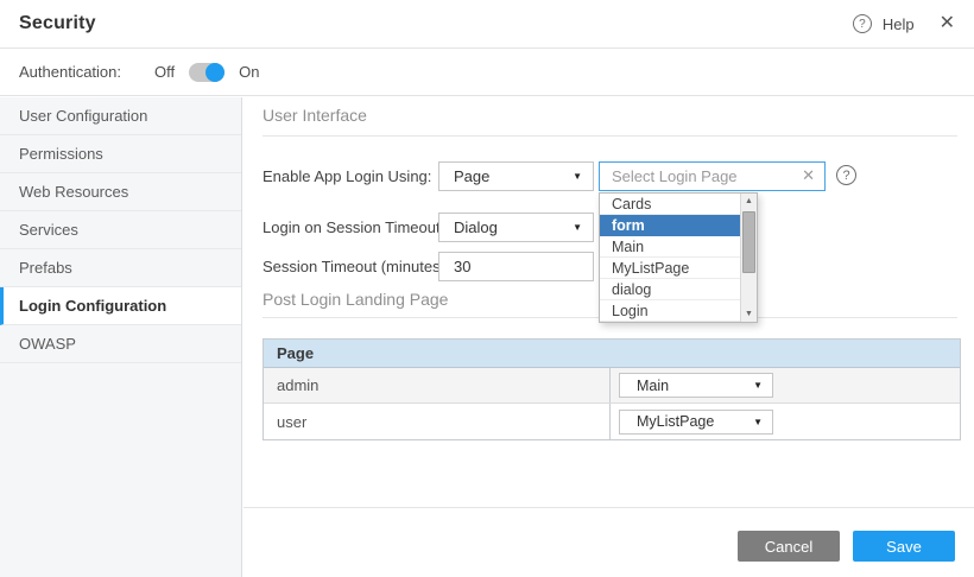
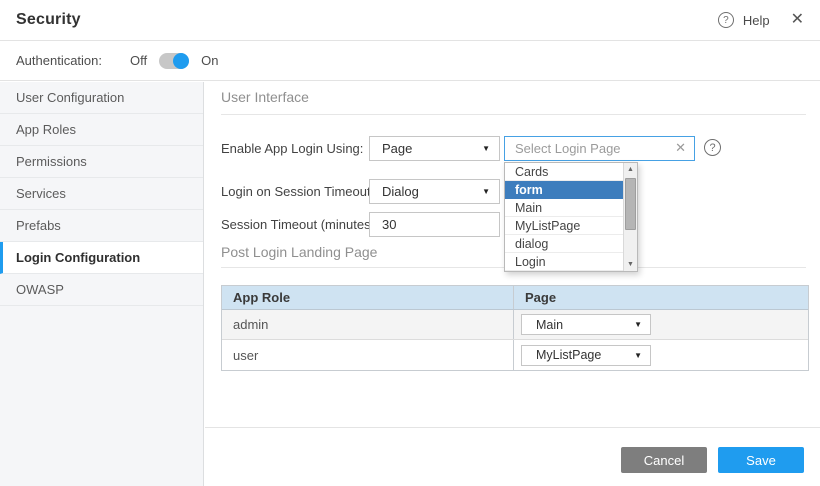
  Security
  ?
  Help
  ✕
  Authentication:
  Off
  On
  User Configuration
+ App Roles
  Permissions
- Web Resources
  Services
  Prefabs
  Login Configuration
  OWASP
  User Interface
  Enable App Login Using:
  Page
  ▼
  Select Login Page
  ✕
  ?
  Cards
  form
  Main
  MyListPage
  dialog
  Login
  Login on Session Timeou
  Dialog
  ▼
  Session Timeout (minutes
  30
  Post Login Landing Page
+ App Role
  Page
  admin
  Main
  ▼
  user
  MyListPage
  ▼
  Cancel
  Save
